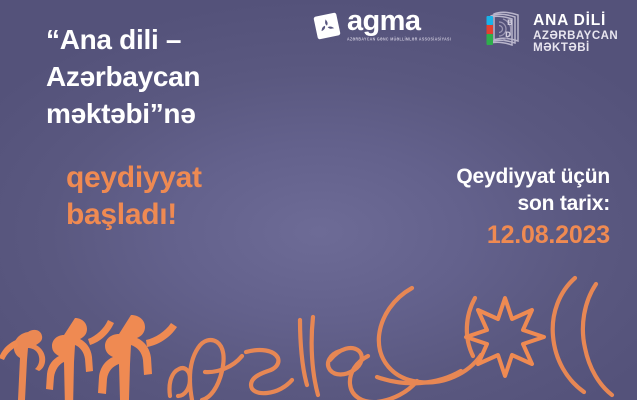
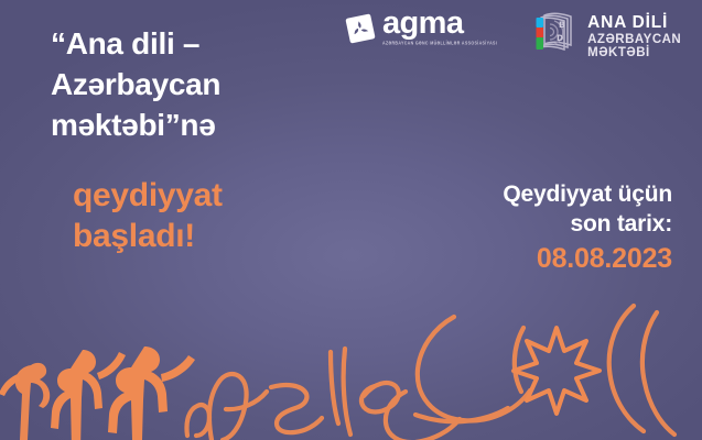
  agma
  B
  D
  ANA DİLİ
  AZƏRBAYCAN
  MƏKTƏBİ
  “Ana dili –
  Azərbaycan
  məktəbi”nə
  qeydiyyat
  başladı!
  Qeydiyyat üçün
  son tarix:
- 12.08.2023
+ 08.08.2023
